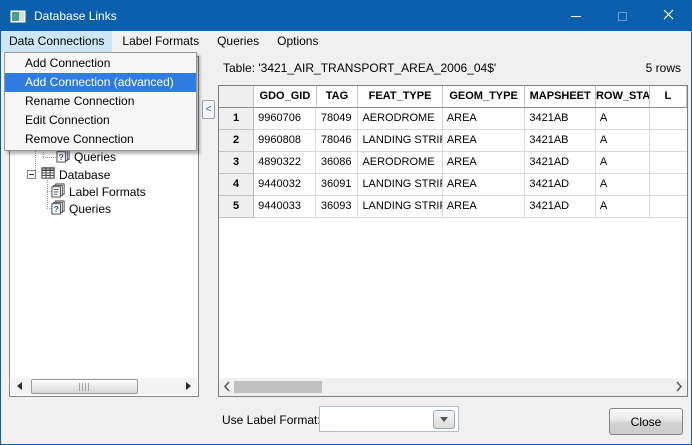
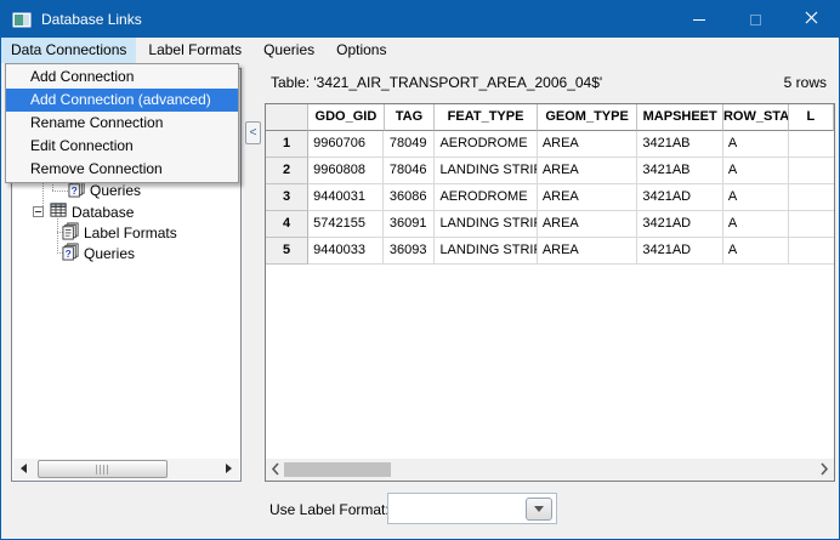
  Database Links
  Data Connections
  Label Formats
  Queries
  Options
  ?
  Queries
  Database
  Label Formats
  ?
  Queries
  <
  Table: '3421_AIR_TRANSPORT_AREA_2006_04$'
  5 rows
  GDO_GID
  TAG
  FEAT_TYPE
  GEOM_TYPE
  MAPSHEET
  ROW_STA
  L
  1
  9960706
  78049
  AERODROME
  AREA
  3421AB
  A
  2
  9960808
  78046
  LANDING STRI
  AREA
  3421AB
  A
  3
- 4890322
+ 9440031
  36086
  AERODROME
  AREA
  3421AD
  A
  4
- 9440032
+ 5742155
  36091
  LANDING STRI
  AREA
  3421AD
  A
  5
  9440033
  36093
  LANDING STRI
  AREA
  3421AD
  A
  Use Label Format
- Close
  Add Connection
  Add Connection (advanced)
  Rename Connection
  Edit Connection
  Remove Connection
